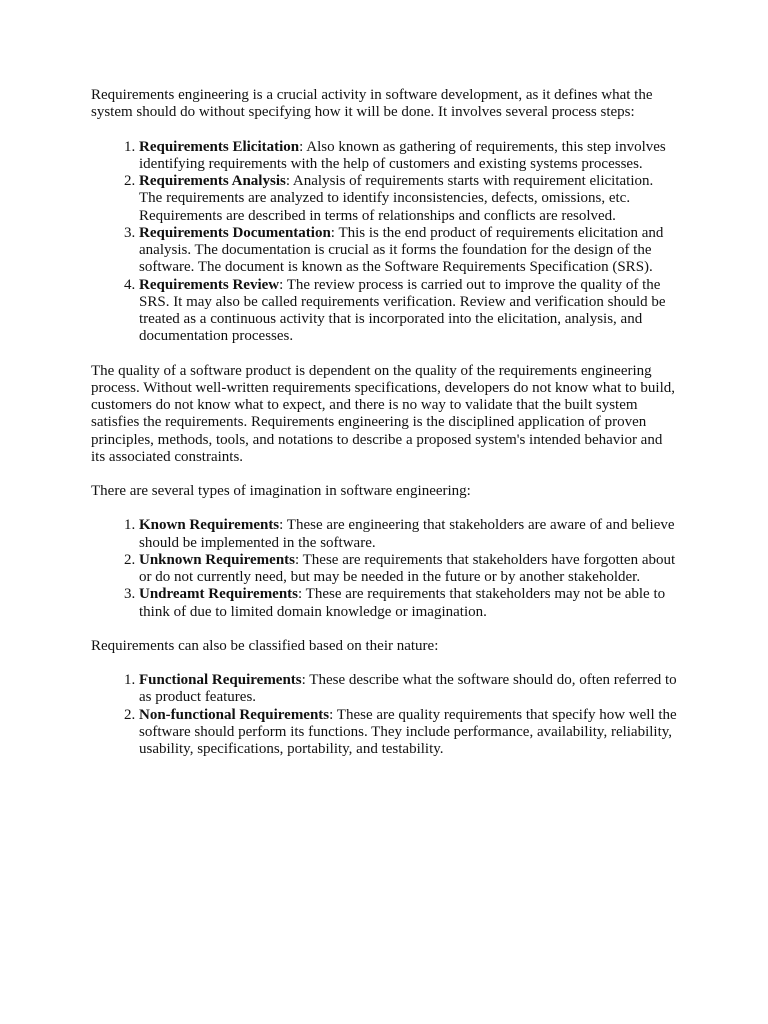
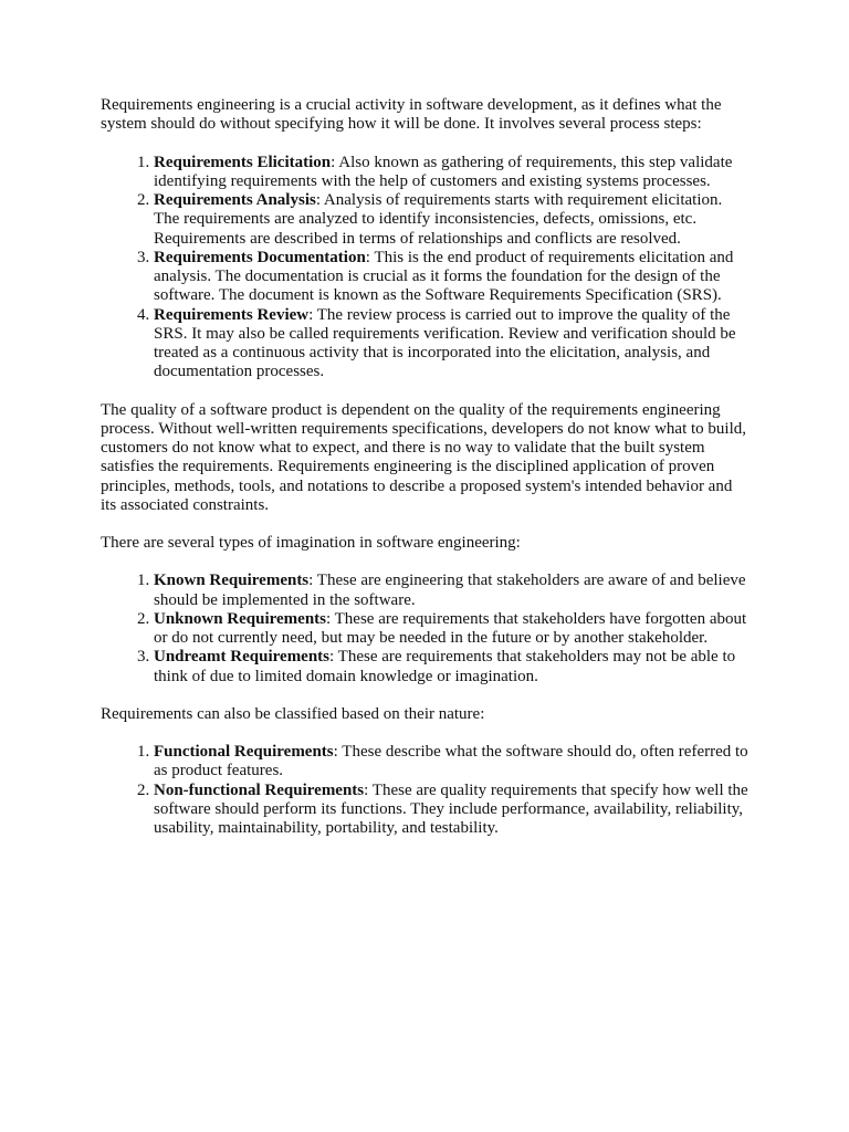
  Requirements engineering is a crucial activity in software development, as it defines what the system should do without specifying how it will be done. It involves several process steps:
- Requirements Elicitation: Also known as gathering of requirements, this step involves identifying requirements with the help of customers and existing systems processes.
+ Requirements Elicitation: Also known as gathering of requirements, this step validate identifying requirements with the help of customers and existing systems processes.
  Requirements Analysis: Analysis of requirements starts with requirement elicitation. The requirements are analyzed to identify inconsistencies, defects, omissions, etc. Requirements are described in terms of relationships and conflicts are resolved.
  Requirements Documentation: This is the end product of requirements elicitation and analysis. The documentation is crucial as it forms the foundation for the design of the software. The document is known as the Software Requirements Specification (SRS).
  Requirements Review: The review process is carried out to improve the quality of the SRS. It may also be called requirements verification. Review and verification should be treated as a continuous activity that is incorporated into the elicitation, analysis, and documentation processes.
  The quality of a software product is dependent on the quality of the requirements engineering process. Without well-written requirements specifications, developers do not know what to build, customers do not know what to expect, and there is no way to validate that the built system satisfies the requirements. Requirements engineering is the disciplined application of proven principles, methods, tools, and notations to describe a proposed system's intended behavior and its associated constraints.
  There are several types of imagination in software engineering:
  Known Requirements: These are engineering that stakeholders are aware of and believe should be implemented in the software.
  Unknown Requirements: These are requirements that stakeholders have forgotten about or do not currently need, but may be needed in the future or by another stakeholder.
  Undreamt Requirements: These are requirements that stakeholders may not be able to think of due to limited domain knowledge or imagination.
  Requirements can also be classified based on their nature:
  Functional Requirements: These describe what the software should do, often referred to as product features.
- Non-functional Requirements: These are quality requirements that specify how well the software should perform its functions. They include performance, availability, reliability, usability, specifications, portability, and testability.
+ Non-functional Requirements: These are quality requirements that specify how well the software should perform its functions. They include performance, availability, reliability, usability, maintainability, portability, and testability.
